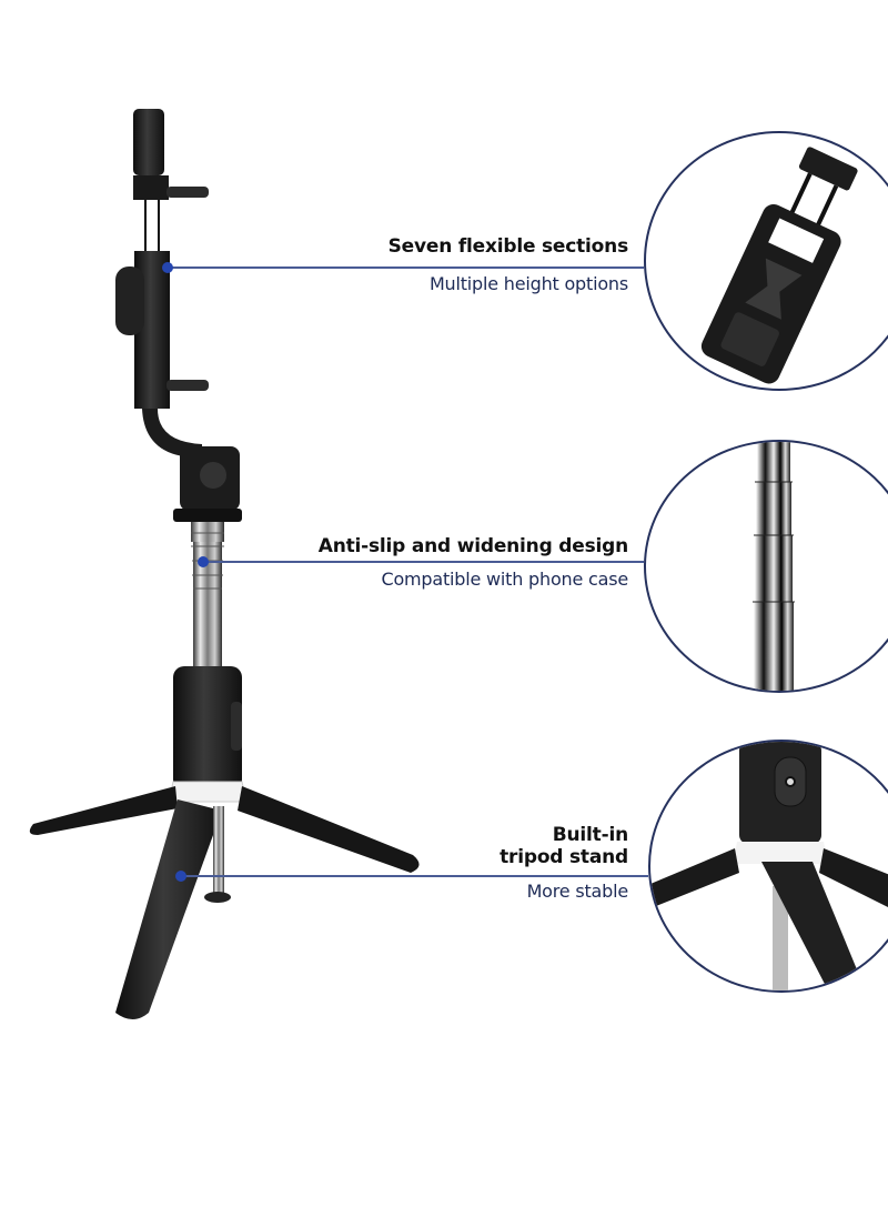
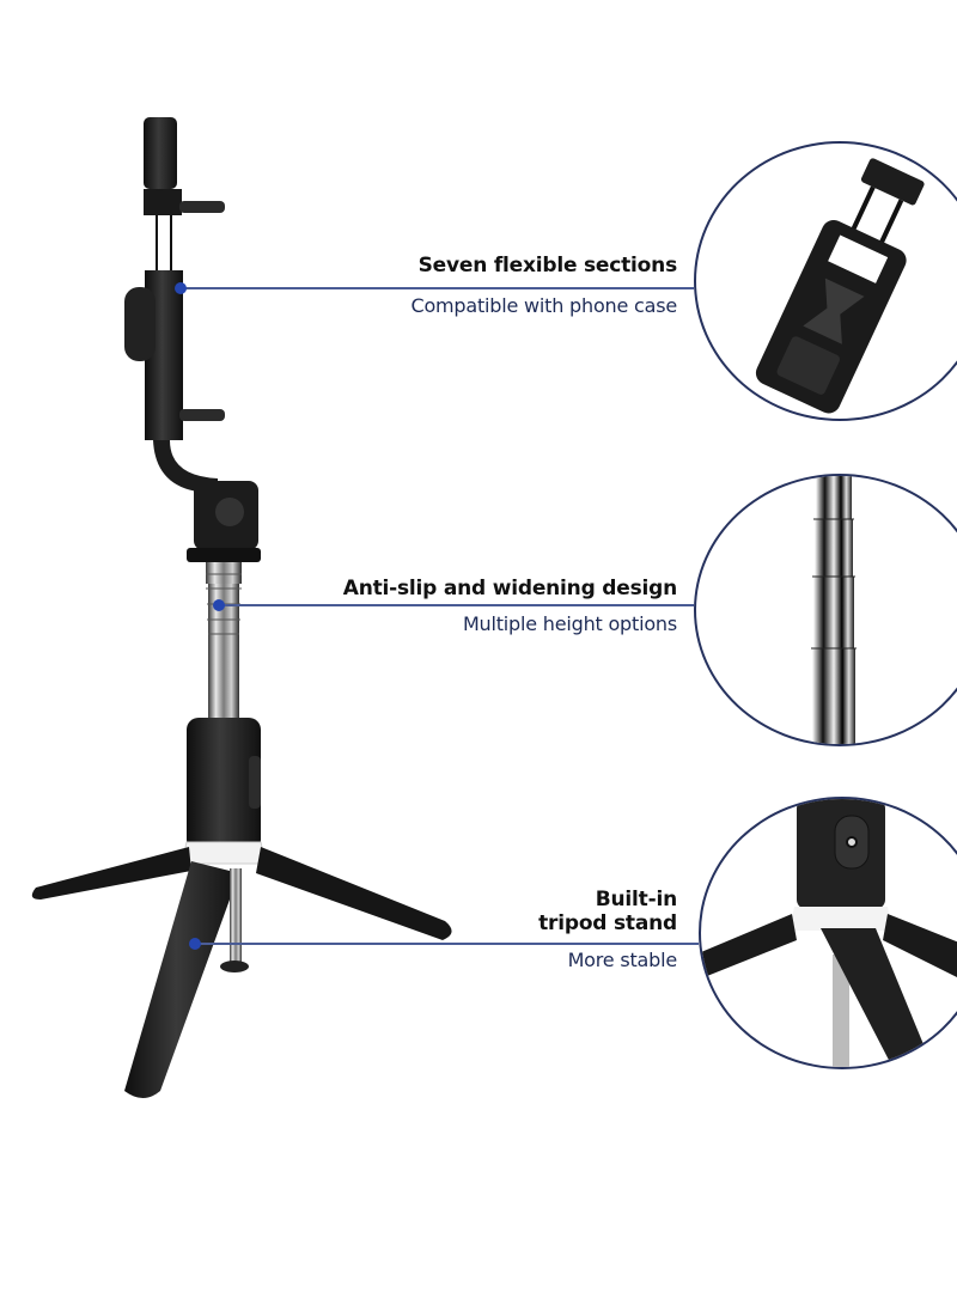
  Seven flexible sections
- Multiple height options
+ Compatible with phone case
  Anti-slip and widening design
- Compatible with phone case
+ Multiple height options
  Built-in
  tripod stand
  More stable
